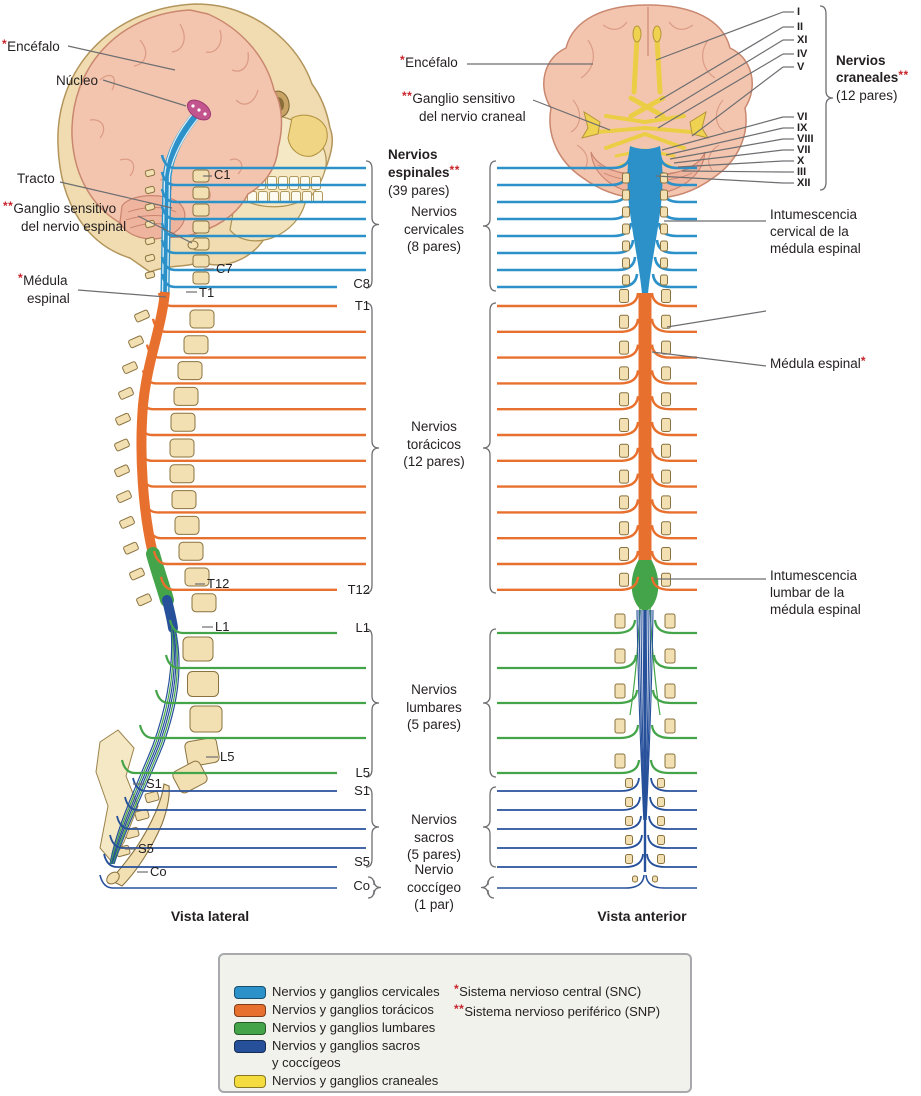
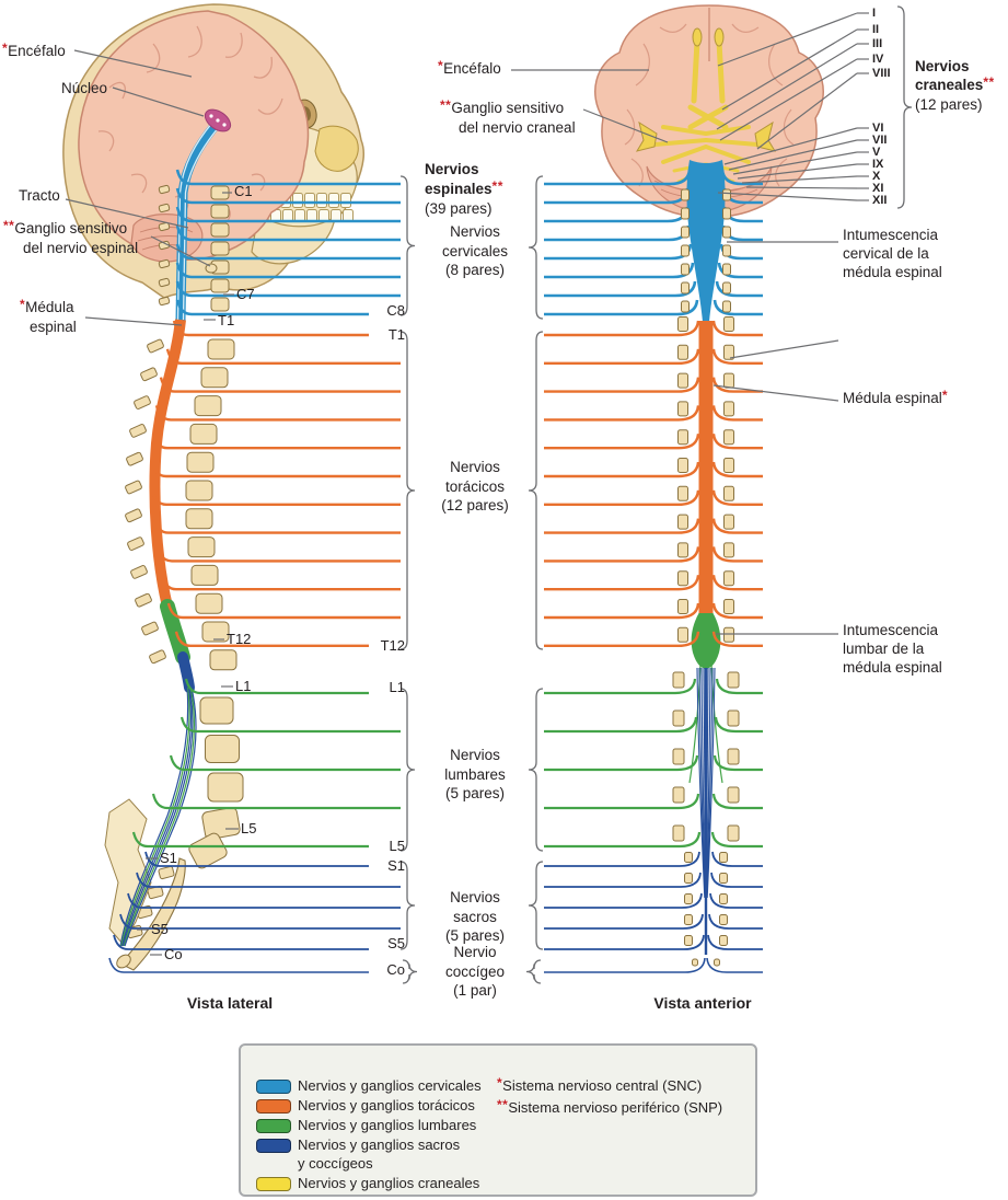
  *Encéfalo
  Núcleo
  Tracto
  **Ganglio sensitivo
  del nervio espinal
  *Médula
  espinal
  C1
  C7
  T1
  T12
  L1
  L5
  S1
  S5
  Co
  Nervios
  espinales**
  (39 pares)
  Nervios
  cervicales
  (8 pares)
  Nervios
  torácicos
  (12 pares)
  Nervios
  lumbares
  (5 pares)
  Nervios
  sacros
  (5 pares)
  Nervio
  coccígeo
  (1 par)
  C8
  T1
  T12
  L1
  L5
  S1
  S5
  Co
  *Encéfalo
  **Ganglio sensitivo
  del nervio craneal
  Intumescencia
  cervical de la
  médula espinal
  Médula espinal*
  Intumescencia
  lumbar de la
  médula espinal
  Nervios
  craneales**
  (12 pares)
  I
  II
- XI
+ III
  IV
- V
+ VIII
  VI
- IX
+ VII
- VIII
+ V
- VII
+ IX
  X
- III
+ XI
  XII
  Vista lateral
  Vista anterior
  Nervios y ganglios cervicales
  Nervios y ganglios torácicos
  Nervios y ganglios lumbares
  Nervios y ganglios sacros
  y coccígeos
  Nervios y ganglios craneales
  *Sistema nervioso central (SNC)
  **Sistema nervioso periférico (SNP)
